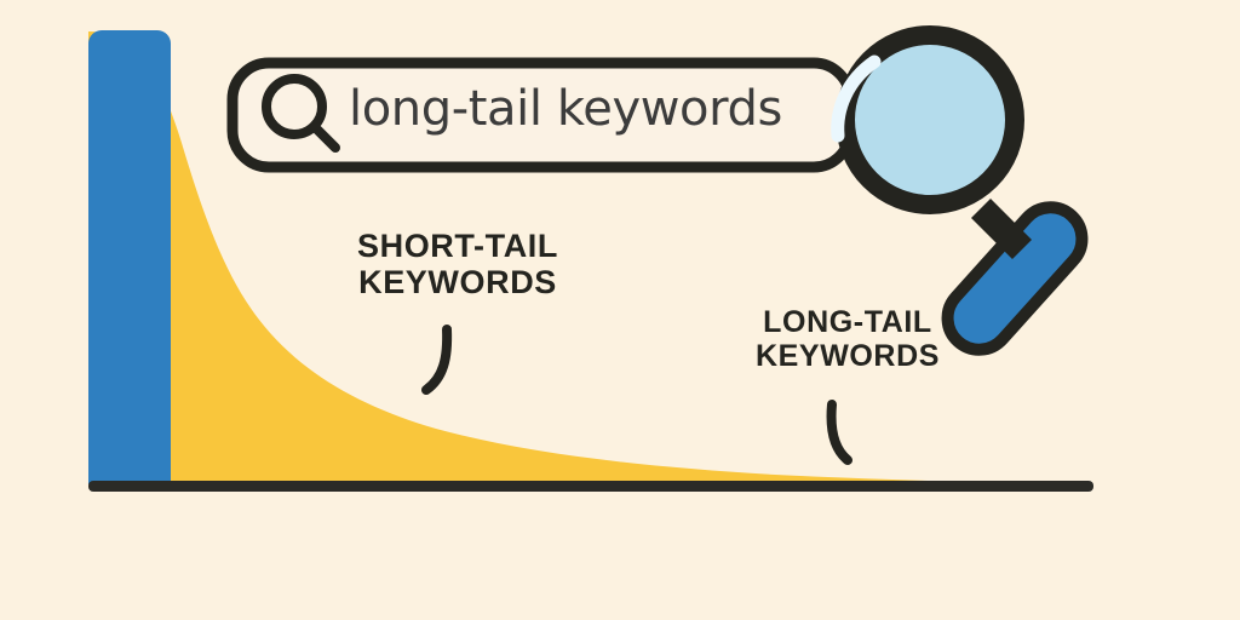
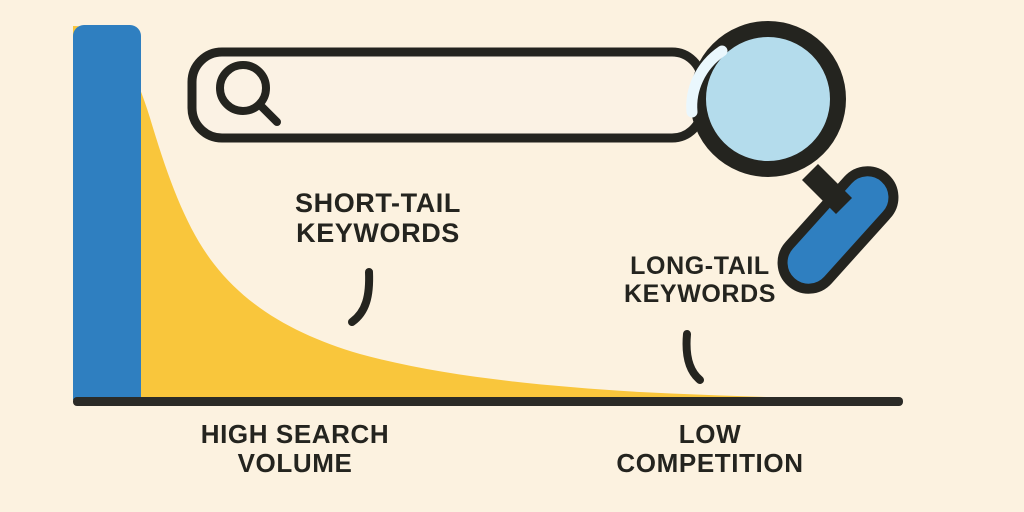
- long-tail keywords
  SHORT-TAIL
  KEYWORDS
  LONG-TAIL
  KEYWORDS
+ HIGH SEARCH
+ VOLUME
+ LOW
+ COMPETITION
